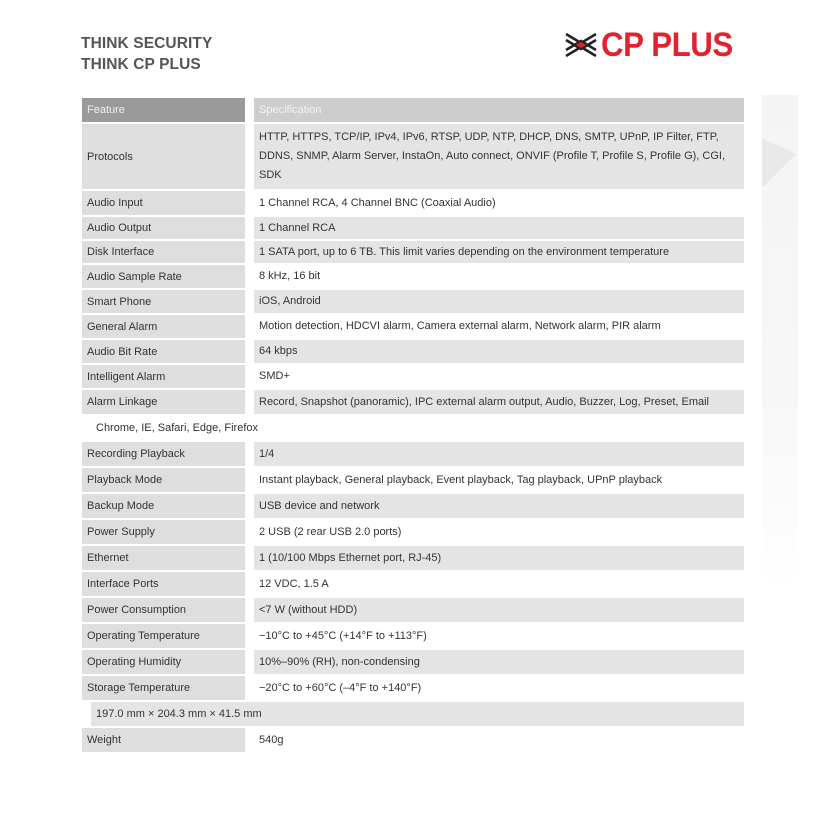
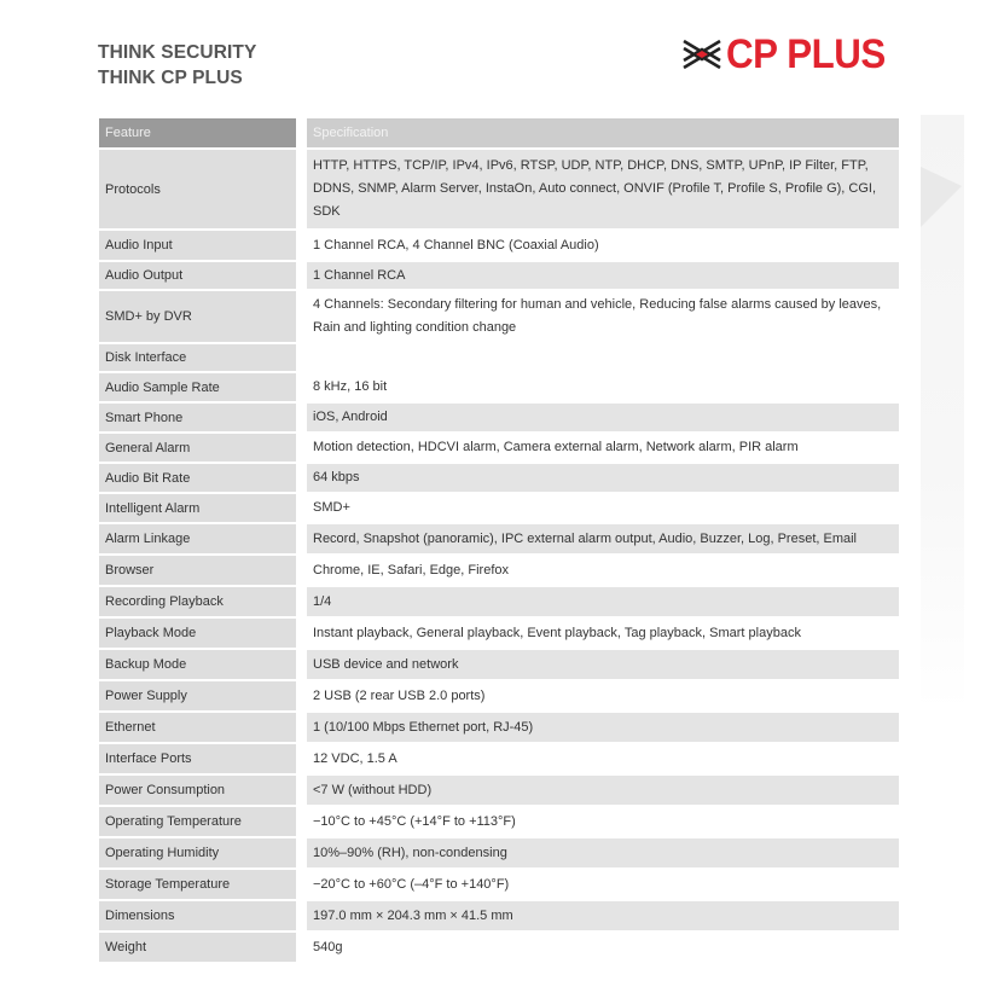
  THINK SECURITY
  THINK CP PLUS
  CP PLUS
  Feature
  Specification
  Protocols
  HTTP, HTTPS, TCP/IP, IPv4, IPv6, RTSP, UDP, NTP, DHCP, DNS, SMTP, UPnP, IP Filter, FTP, DDNS, SNMP, Alarm Server, InstaOn, Auto connect, ONVIF (Profile T, Profile S, Profile G), CGI, SDK
  Audio Input
  1 Channel RCA, 4 Channel BNC (Coaxial Audio)
  Audio Output
  1 Channel RCA
+ SMD+ by DVR
+ 4 Channels: Secondary filtering for human and vehicle, Reducing false alarms caused by leaves, Rain and lighting condition change
  Disk Interface
- 1 SATA port, up to 6 TB. This limit varies depending on the environment temperature
  Audio Sample Rate
  8 kHz, 16 bit
  Smart Phone
  iOS, Android
  General Alarm
  Motion detection, HDCVI alarm, Camera external alarm, Network alarm, PIR alarm
  Audio Bit Rate
  64 kbps
  Intelligent Alarm
  SMD+
  Alarm Linkage
  Record, Snapshot (panoramic), IPC external alarm output, Audio, Buzzer, Log, Preset, Email
+ Browser
  Chrome, IE, Safari, Edge, Firefox
  Recording Playback
  1/4
  Playback Mode
- Instant playback, General playback, Event playback, Tag playback, UPnP playback
+ Instant playback, General playback, Event playback, Tag playback, Smart playback
  Backup Mode
  USB device and network
  Power Supply
  2 USB (2 rear USB 2.0 ports)
  Ethernet
  1 (10/100 Mbps Ethernet port, RJ-45)
  Interface Ports
  12 VDC, 1.5 A
  Power Consumption
  <7 W (without HDD)
  Operating Temperature
  −10°C to +45°C (+14°F to +113°F)
  Operating Humidity
  10%–90% (RH), non-condensing
  Storage Temperature
  −20°C to +60°C (–4°F to +140°F)
+ Dimensions
  197.0 mm × 204.3 mm × 41.5 mm
  Weight
  540g
